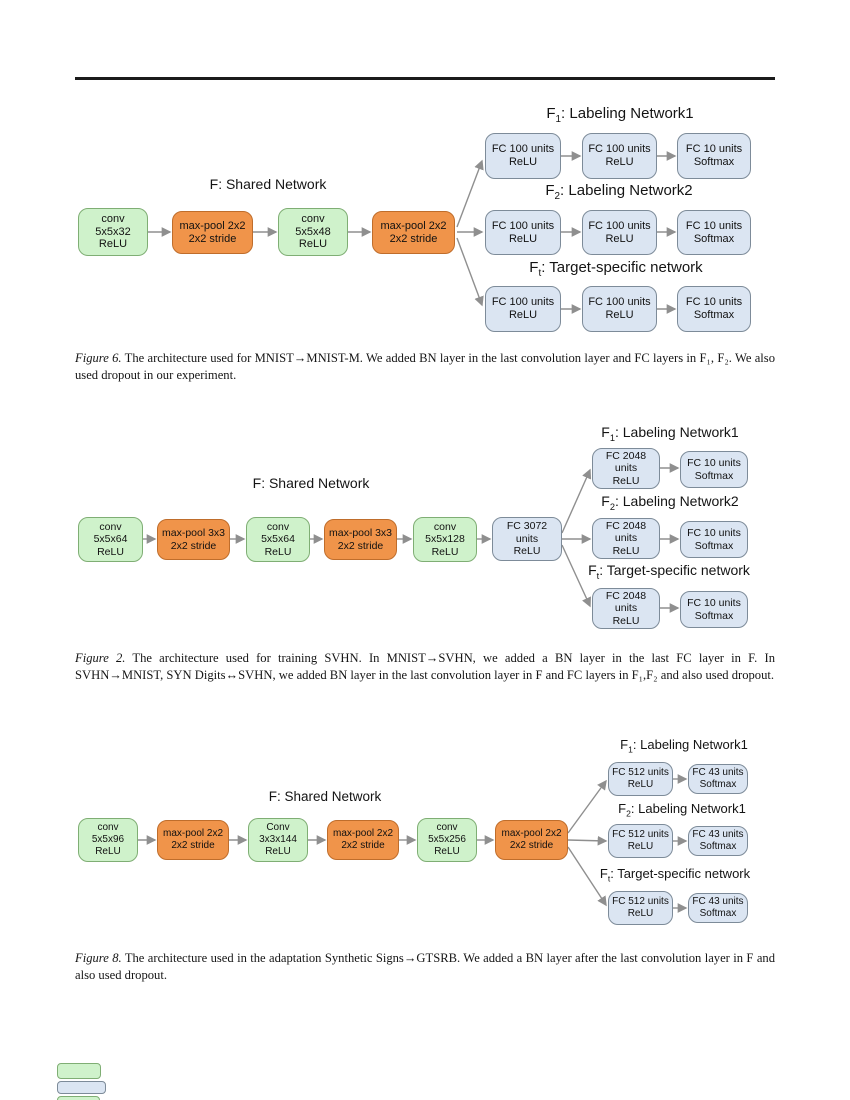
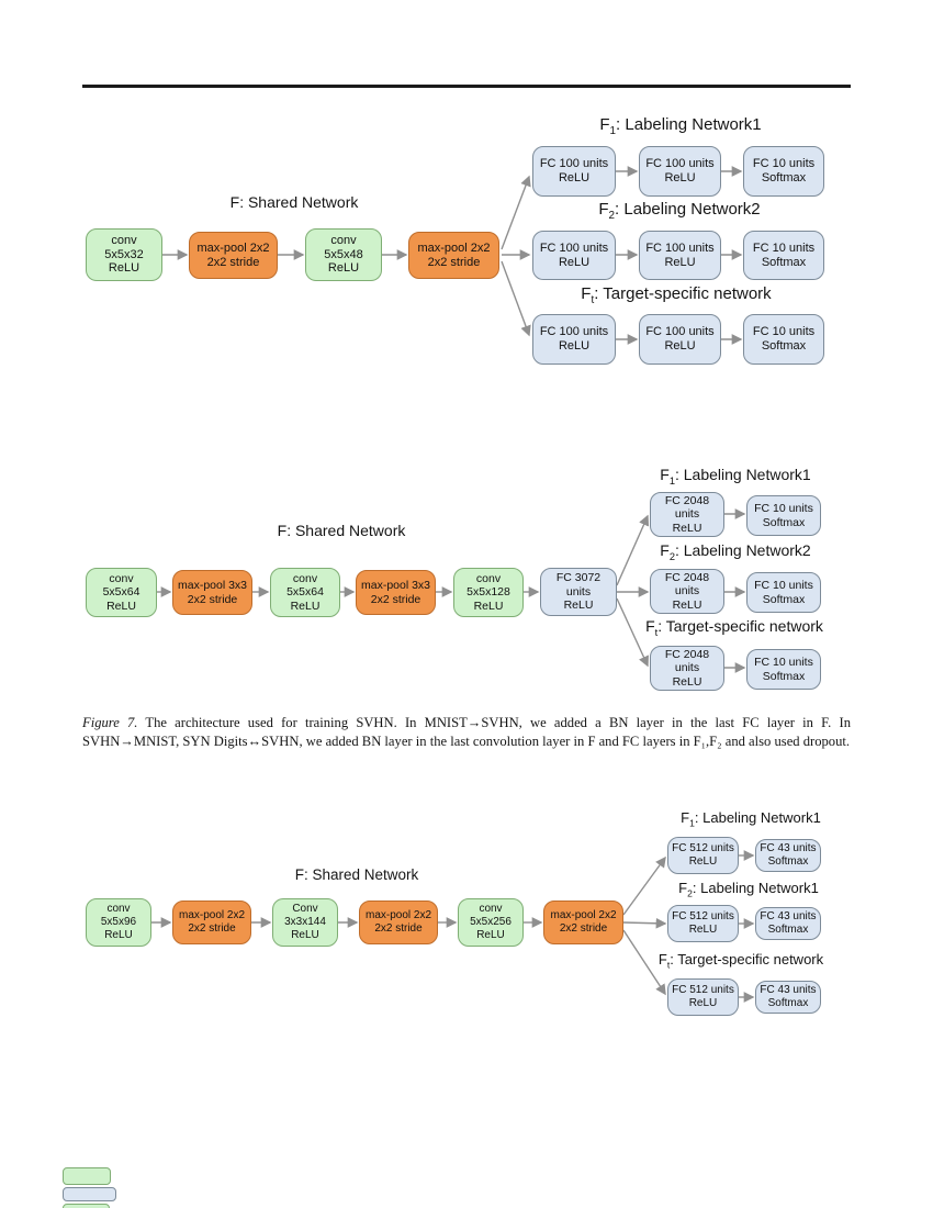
  F: Shared Network
  F1: Labeling Network1
  F2: Labeling Network2
  Ft: Target-specific network
  conv
  5x5x32
  ReLU
  max-pool 2x2
  2x2 stride
  conv
  5x5x48
  ReLU
  max-pool 2x2
  2x2 stride
  FC 100 units
  ReLU
  FC 100 units
  ReLU
  FC 10 units
  Softmax
  FC 100 units
  ReLU
  FC 100 units
  ReLU
  FC 10 units
  Softmax
  FC 100 units
  ReLU
  FC 100 units
  ReLU
  FC 10 units
  Softmax
- Figure 6. The architecture used for MNIST→MNIST-M. We added BN layer in the last convolution layer and FC layers in F₁, F₂. We also used dropout in our experiment.
  F: Shared Network
  F1: Labeling Network1
  F2: Labeling Network2
  Ft: Target-specific network
  conv
  5x5x64
  ReLU
  max-pool 3x3
  2x2 stride
  conv
  5x5x64
  ReLU
  max-pool 3x3
  2x2 stride
  conv
  5x5x128
  ReLU
  FC 3072
  units
  ReLU
  FC 2048
  units
  ReLU
  FC 10 units
  Softmax
  FC 2048
  units
  ReLU
  FC 10 units
  Softmax
  FC 2048
  units
  ReLU
  FC 10 units
  Softmax
- Figure 2. The architecture used for training SVHN. In MNIST→SVHN, we added a BN layer in the last FC layer in F. In SVHN→MNIST, SYN Digits↔SVHN, we added BN layer in the last convolution layer in F and FC layers in F₁,F₂ and also used dropout.
+ Figure 7. The architecture used for training SVHN. In MNIST→SVHN, we added a BN layer in the last FC layer in F. In SVHN→MNIST, SYN Digits↔SVHN, we added BN layer in the last convolution layer in F and FC layers in F₁,F₂ and also used dropout.
  F: Shared Network
  F1: Labeling Network1
  F2: Labeling Network1
  Ft: Target-specific network
  conv
  5x5x96
  ReLU
  max-pool 2x2
  2x2 stride
  Conv
  3x3x144
  ReLU
  max-pool 2x2
  2x2 stride
  conv
  5x5x256
  ReLU
  max-pool 2x2
  2x2 stride
  FC 512 units
  ReLU
  FC 43 units
  Softmax
  FC 512 units
  ReLU
  FC 43 units
  Softmax
  FC 512 units
  ReLU
  FC 43 units
  Softmax
- Figure 8. The architecture used in the adaptation Synthetic Signs→GTSRB. We added a BN layer after the last convolution layer in F and also used dropout.
